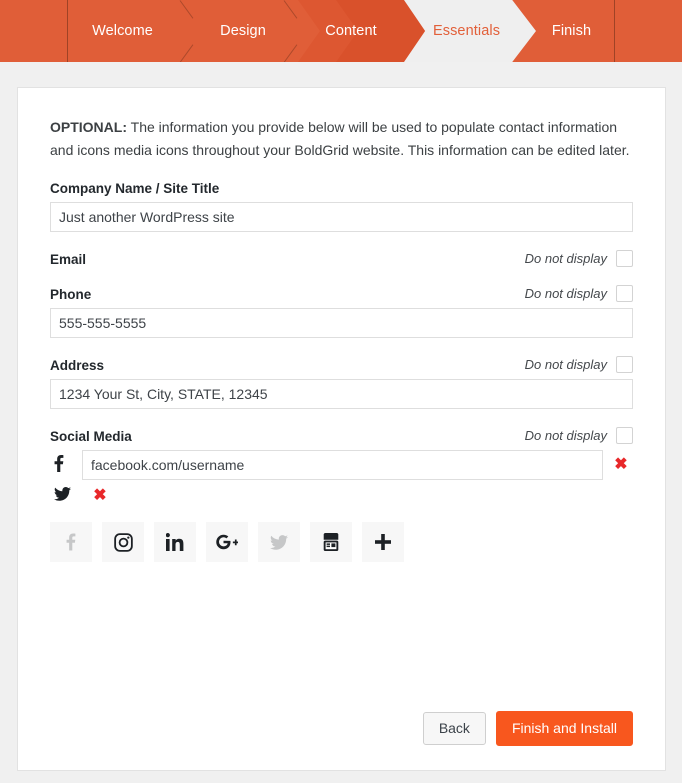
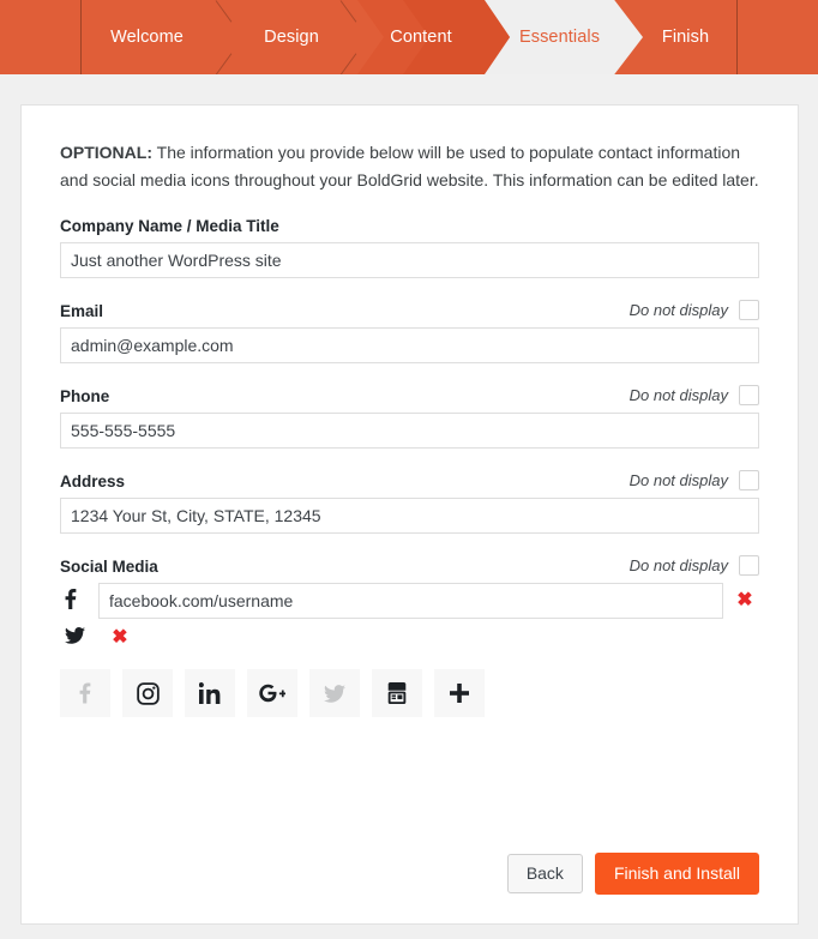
  Welcome
  Design
  Content
  Essentials
  Finish
- OPTIONAL: The information you provide below will be used to populate contact information and icons media icons throughout your BoldGrid website. This information can be edited later.
+ OPTIONAL: The information you provide below will be used to populate contact information and social media icons throughout your BoldGrid website. This information can be edited later.
- Company Name / Site Title
+ Company Name / Media Title
  Just another WordPress site
  Email
  Do not display
+ admin@example.com
  Phone
  Do not display
  555-555-5555
  Address
  Do not display
  1234 Your St, City, STATE, 12345
  Social Media
  Do not display
  facebook.com/username
  ✖
  ✖
  Back
  Finish and Install
